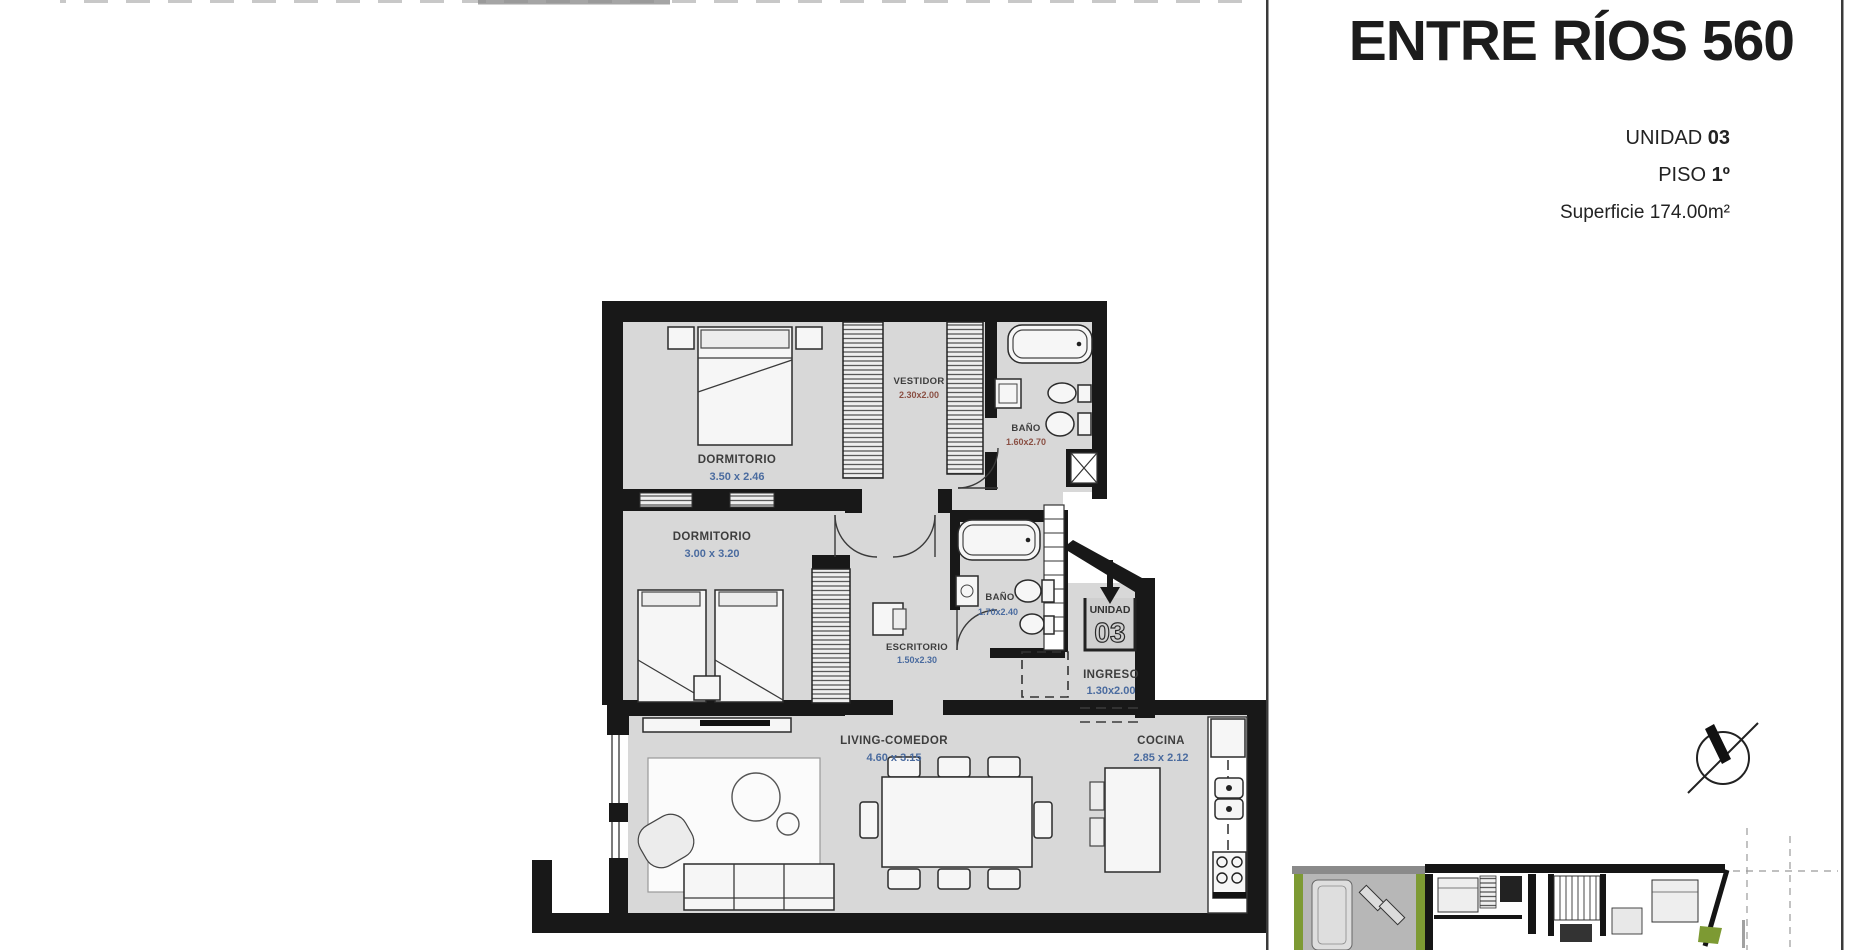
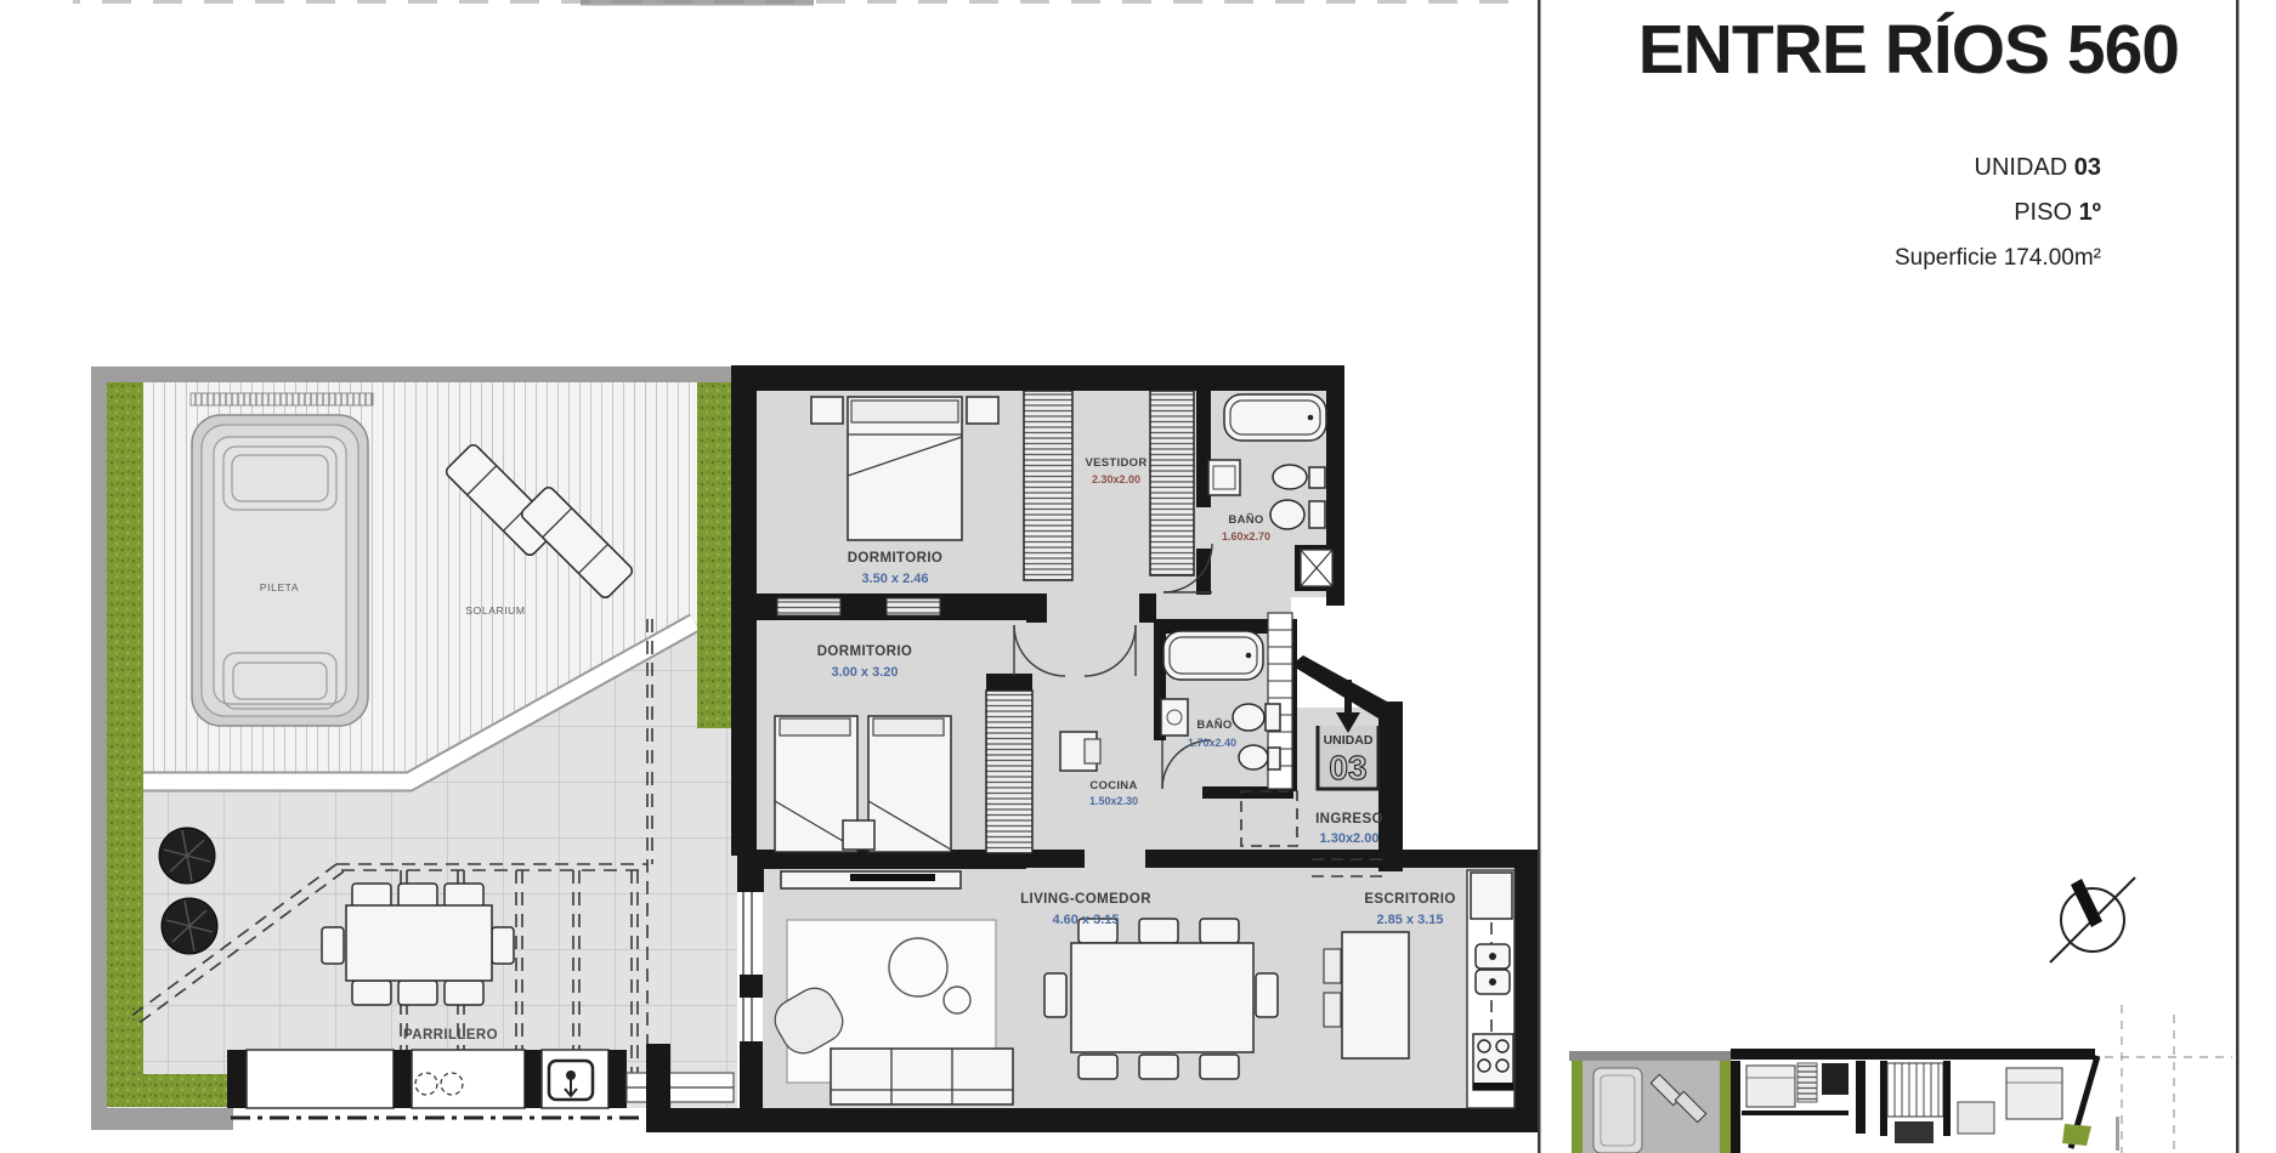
+ PILETA
+ SOLARIUM
+ PARRILLERO
  UNIDAD
  03
  DORMITORIO
  3.50 x 2.46
  VESTIDOR
  2.30x2.00
  BAÑO
  1.60x2.70
  DORMITORIO
  3.00 x 3.20
  BAÑO
  1.70x2.40
- ESCRITORIO
+ COCINA
  1.50x2.30
  INGRESO
  1.30x2.00
  LIVING-COMEDOR
  4.60 x 3.15
- COCINA
+ ESCRITORIO
- 2.85 x 2.12
+ 2.85 x 3.15
  ENTRE RÍOS 560
  UNIDAD 03
  PISO 1º
  Superficie 174.00m²
